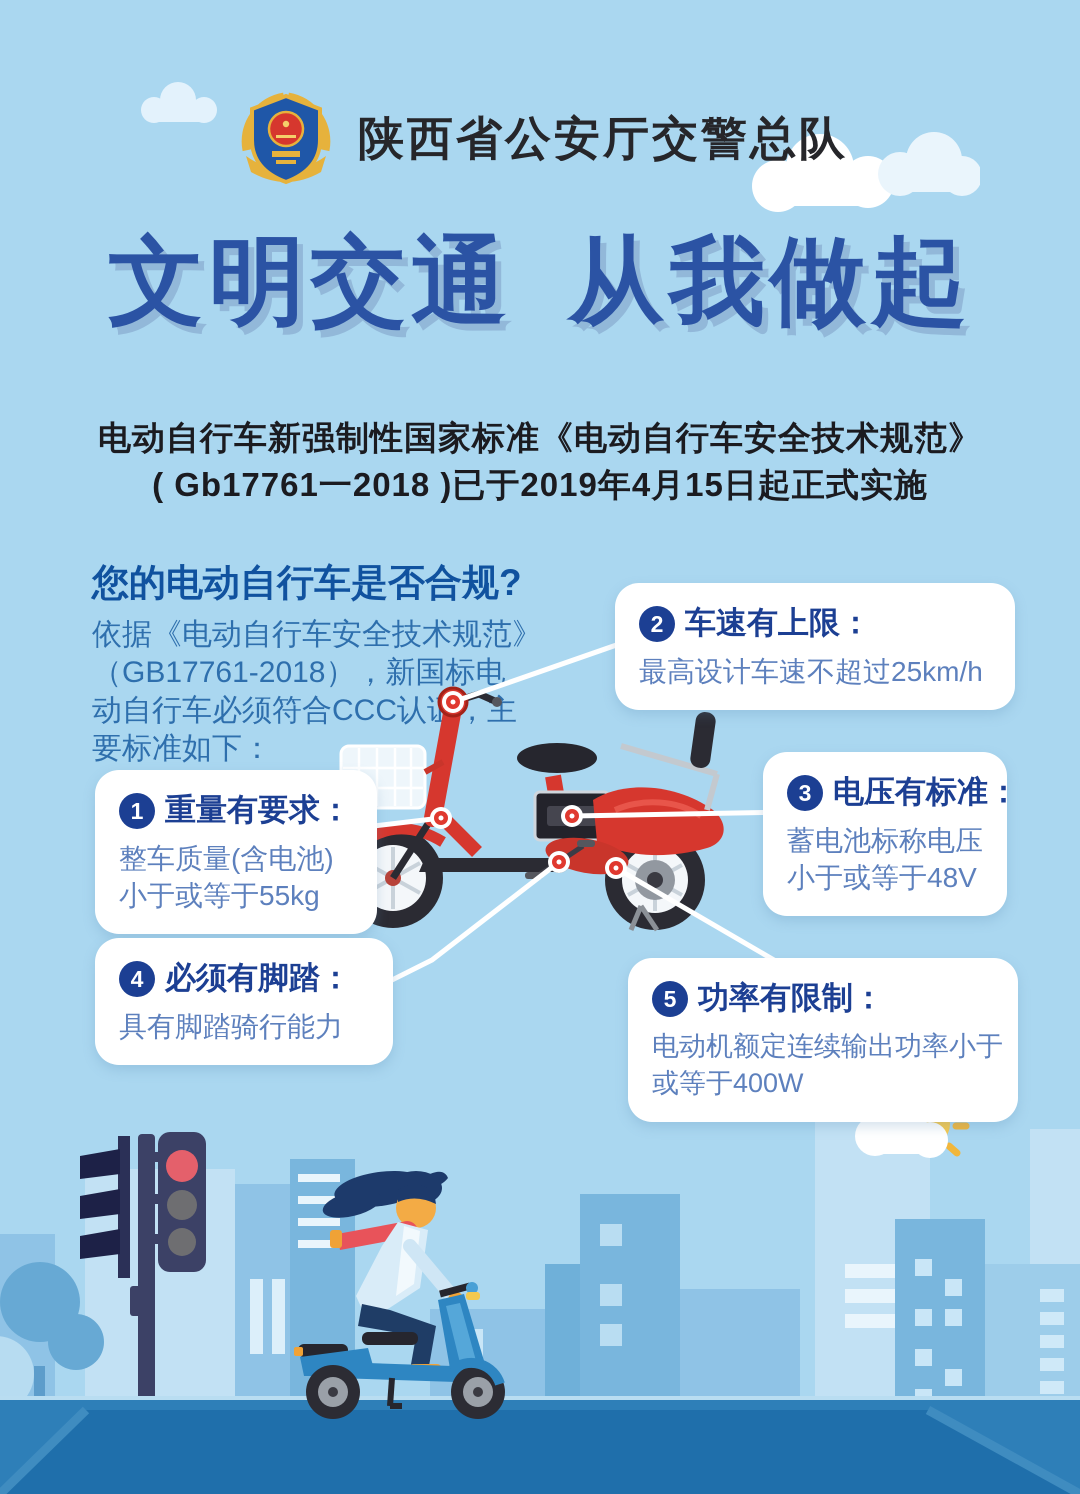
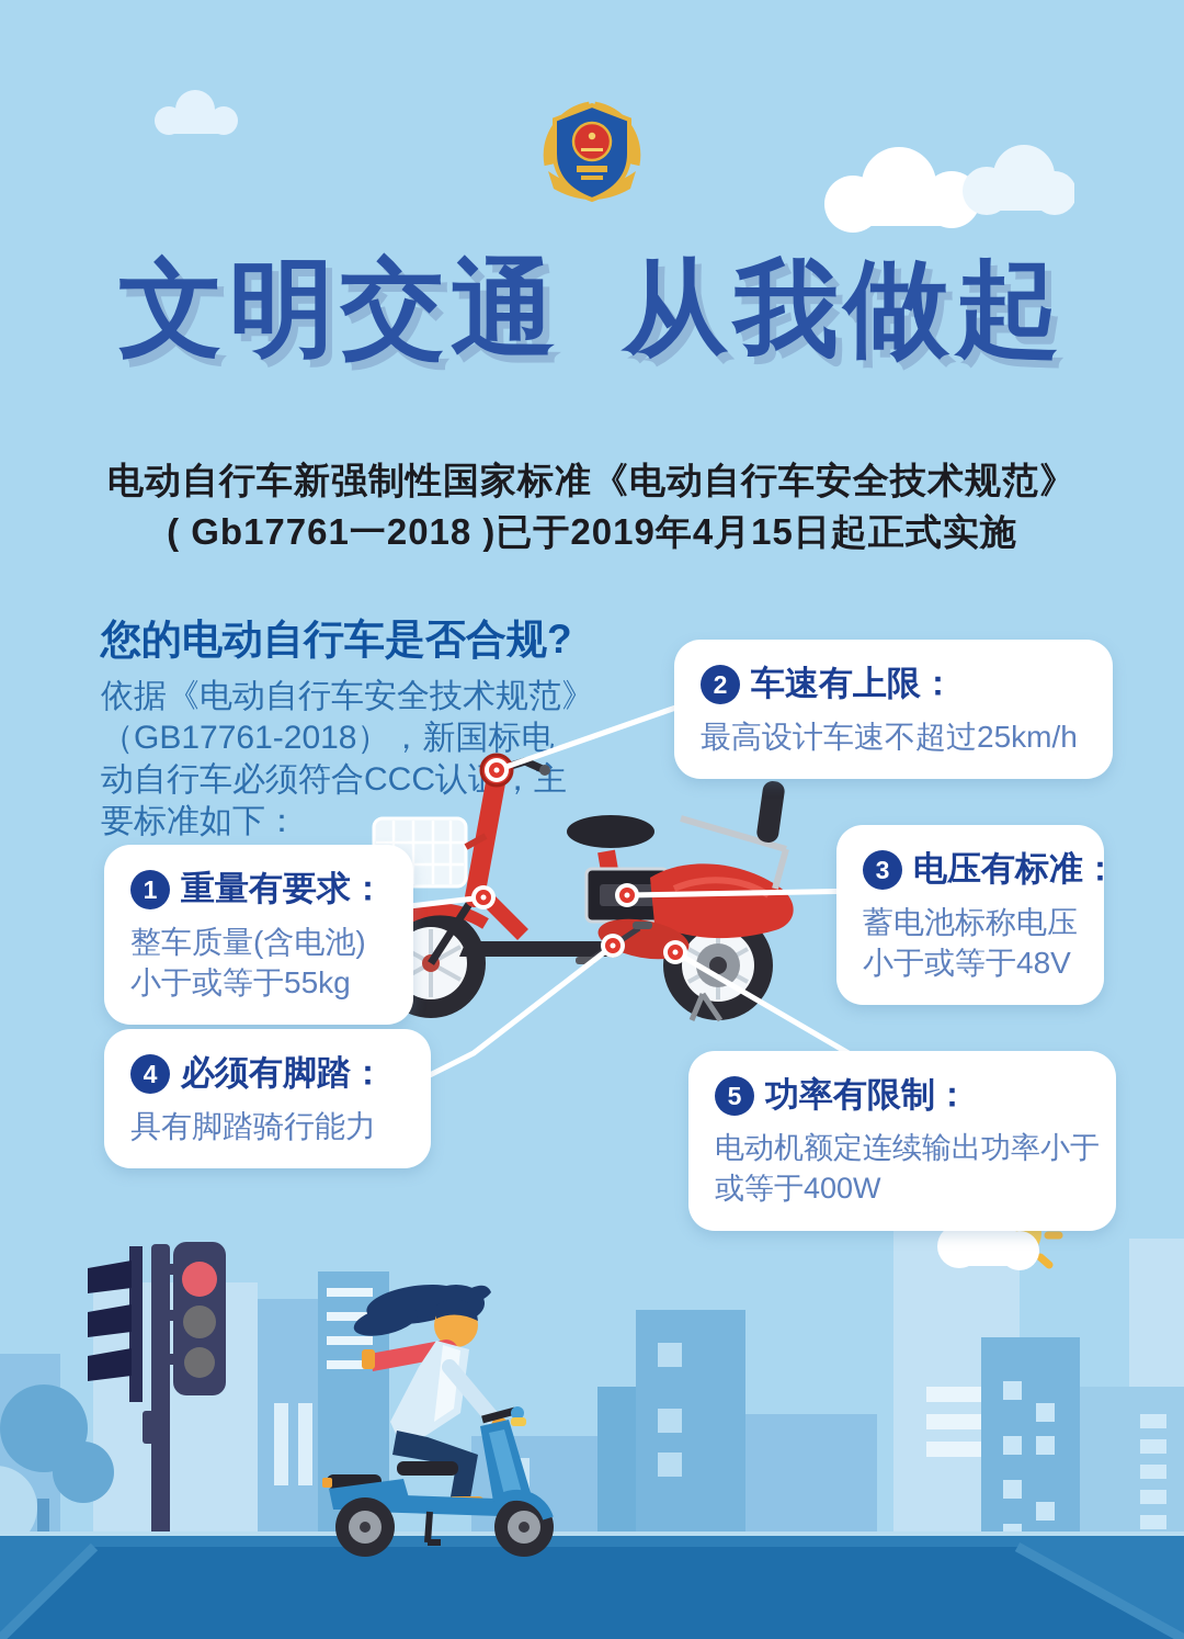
- 陕西省公安厅交警总队
  文明交通 从我做起
  电动自行车新强制性国家标准《电动自行车安全技术规范》
  ( Gb17761一2018 )已于2019年4月15日起正式实施
  您的电动自行车是否合规?
  依据《电动自行车安全技术规范》
  （GB17761-2018），新国标电
  动自行车必须符合CCC认，主
  要标准如下：
  1
  重量有要求：
  整车质量(含电池)
  小于或等于55kg
  2
  车速有上限：
  最高设计车速不超过25km/h
  3
  电压有标准：
  蓄电池标称电压
  小于或等于48V
  4
  必须有脚踏：
  具有脚踏骑行能力
  5
  功率有限制：
  电动机额定连续输出功率小于
  或等于400W
